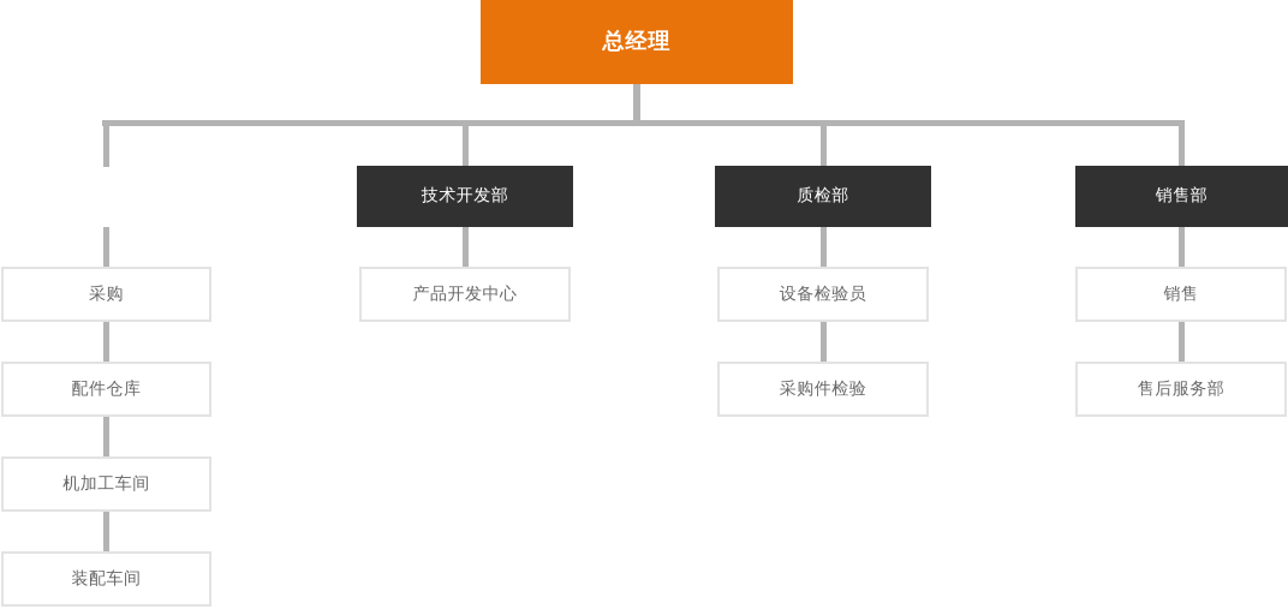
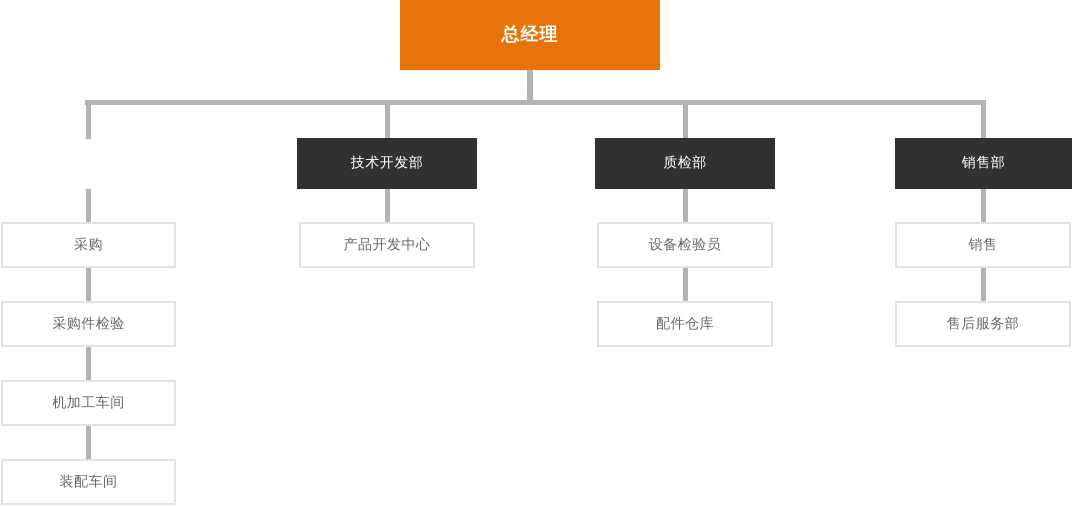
  总经理
  技术开发部
  质检部
  销售部
  采购
- 配件仓库
+ 采购件检验
  机加工车间
  装配车间
  产品开发中心
  设备检验员
- 采购件检验
+ 配件仓库
  销售
  售后服务部
